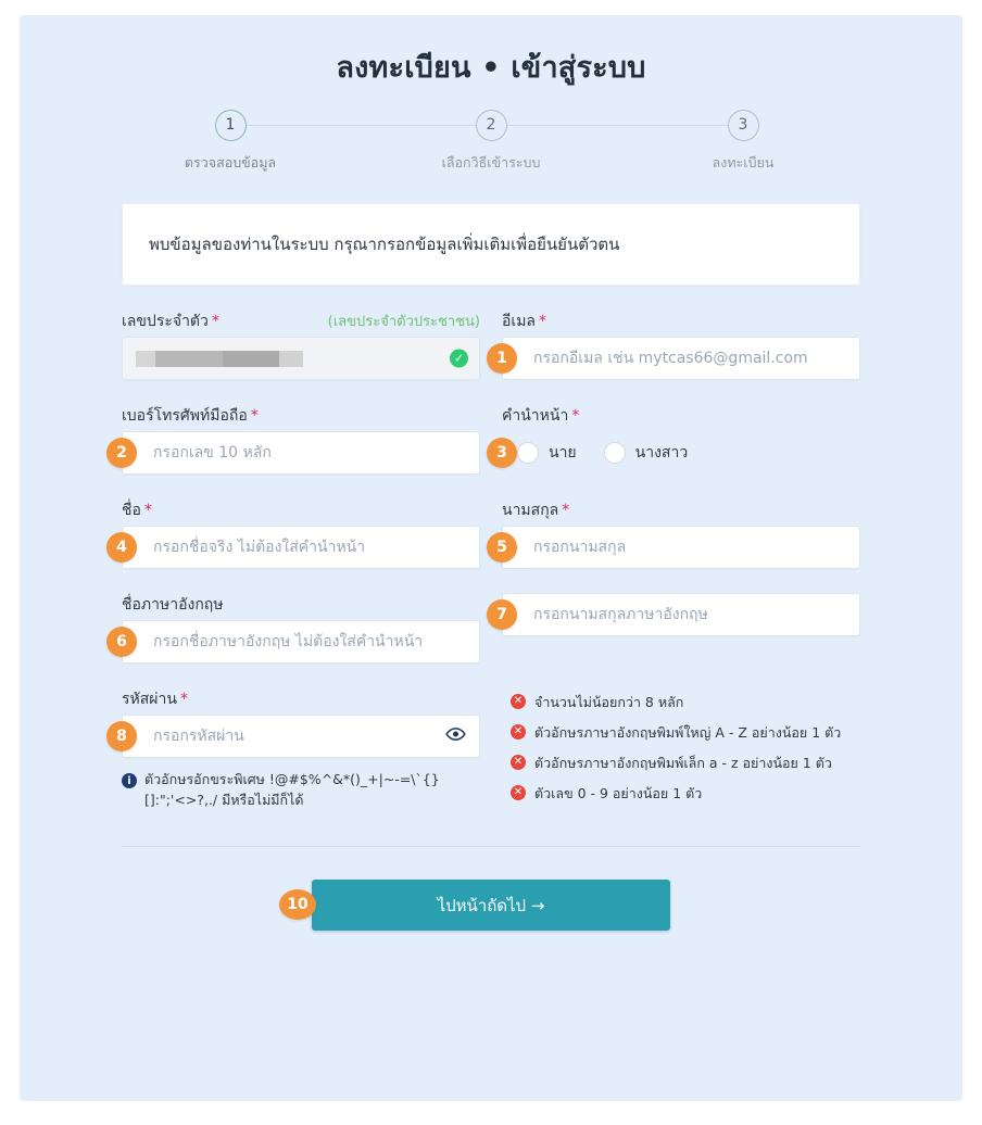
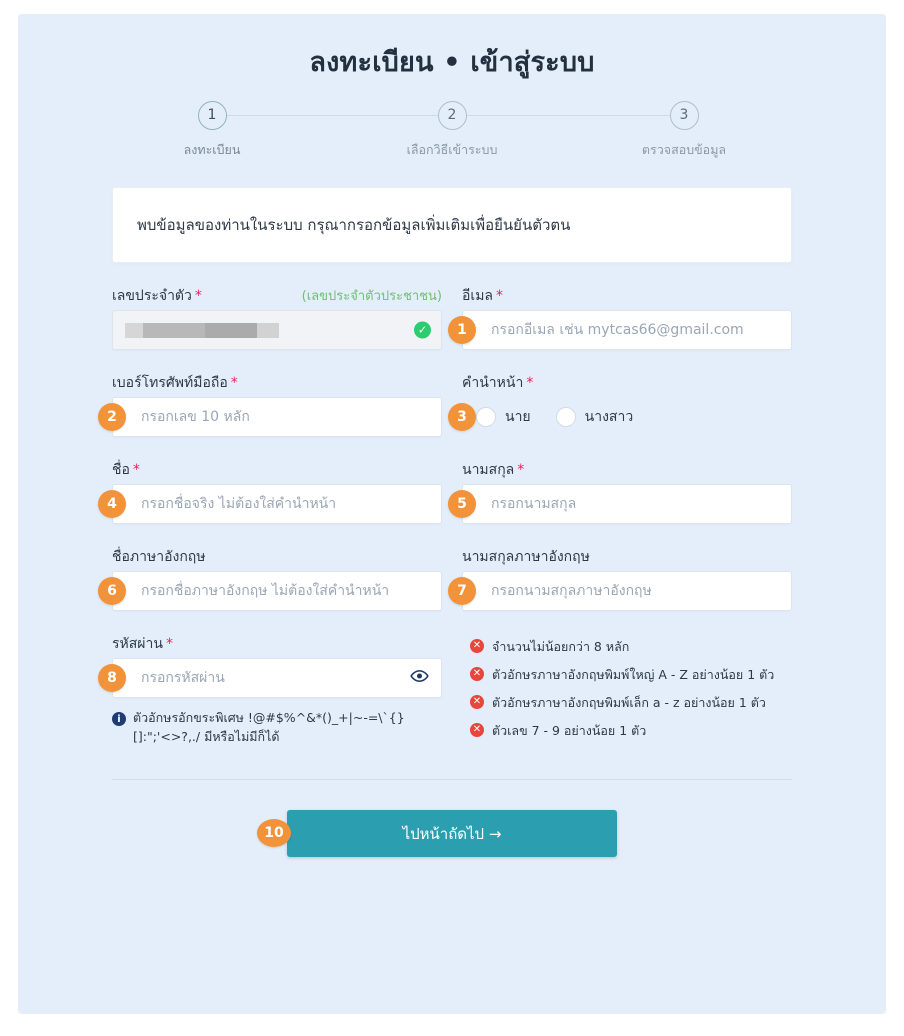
  ลงทะเบียน • เข้าสู่ระบบ
  1
- ตรวจสอบข้อมูล
+ ลงทะเบียน
  2
  เลือกวิธีเข้าระบบ
  3
- ลงทะเบียน
+ ตรวจสอบข้อมูล
  พบข้อมูลของท่านในระบบ กรุณากรอกข้อมูลเพิ่มเติมเพื่อยืนยันตัวตน
  เลขประจำตัว
  *
  (เลขประจำตัวประชาชน)
  ✓
  อีเมล
  *
  1
  กรอกอีเมล เช่น mytcas66@gmail.com
  เบอร์โทรศัพท์มือถือ
  *
  2
  กรอกเลข 10 หลัก
  คำนำหน้า
  *
  3
  นาย
  นางสาว
  ชื่อ
  *
  4
  กรอกชื่อจริง ไม่ต้องใส่คำนำหน้า
  นามสกุล
  *
  5
  กรอกนามสกุล
  ชื่อภาษาอังกฤษ
  6
  กรอกชื่อภาษาอังกฤษ ไม่ต้องใส่คำนำหน้า
+ นามสกุลภาษาอังกฤษ
  7
  กรอกนามสกุลภาษาอังกฤษ
  รหัสผ่าน
  *
  8
  กรอกรหัสผ่าน
  i
  ตัวอักษรอักขระพิเศษ !@#$%^&*()_+|~-=\`{}[]:";'<>?,./ มีหรือไม่มีก็ได้
  ✕
  จำนวนไม่น้อยกว่า 8 หลัก
  ✕
  ตัวอักษรภาษาอังกฤษพิมพ์ใหญ่ A - Z อย่างน้อย 1 ตัว
  ✕
  ตัวอักษรภาษาอังกฤษพิมพ์เล็ก a - z อย่างน้อย 1 ตัว
  ✕
- ตัวเลข 0 - 9 อย่างน้อย 1 ตัว
+ ตัวเลข 7 - 9 อย่างน้อย 1 ตัว
  10
  ไปหน้าถัดไป →
